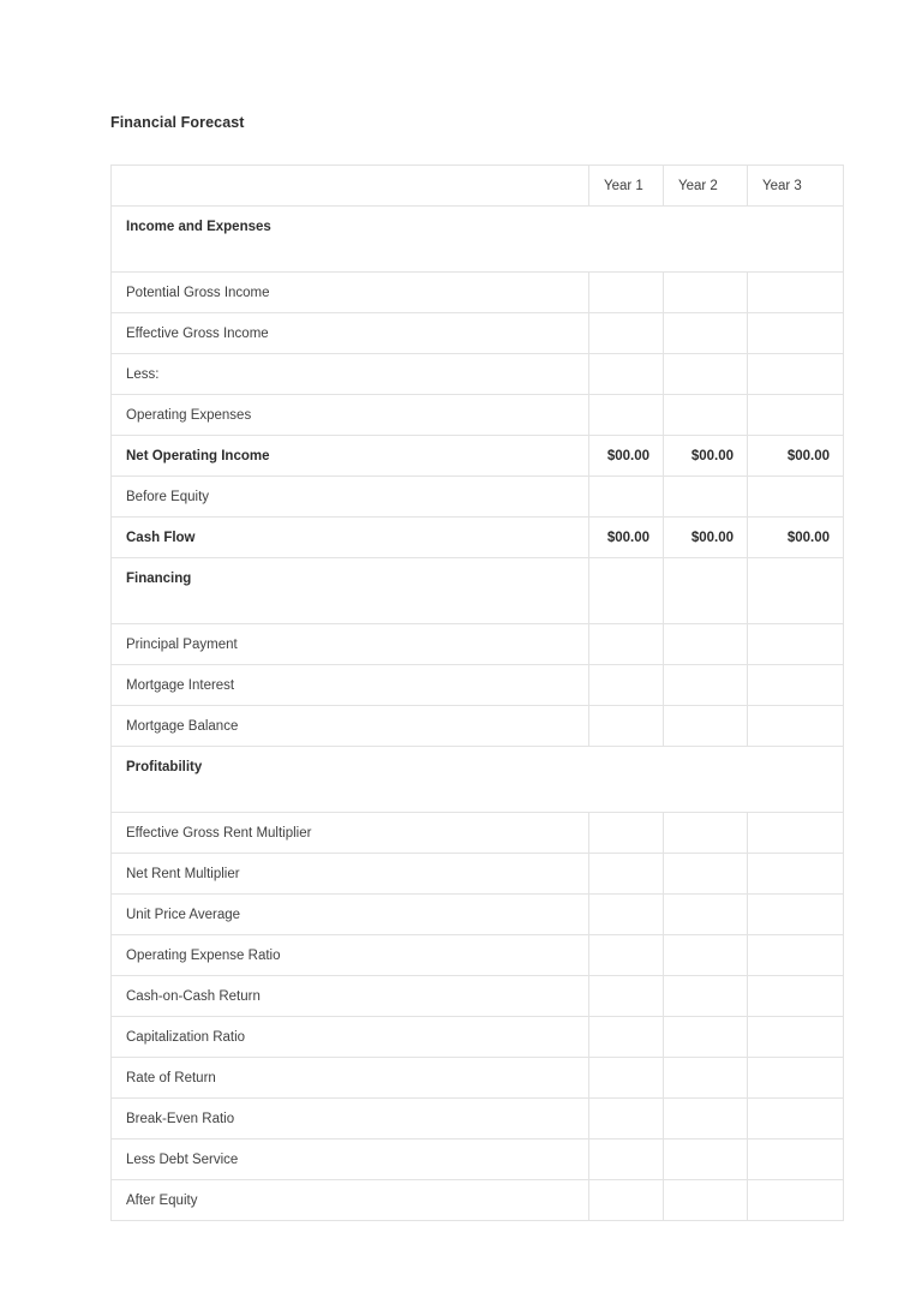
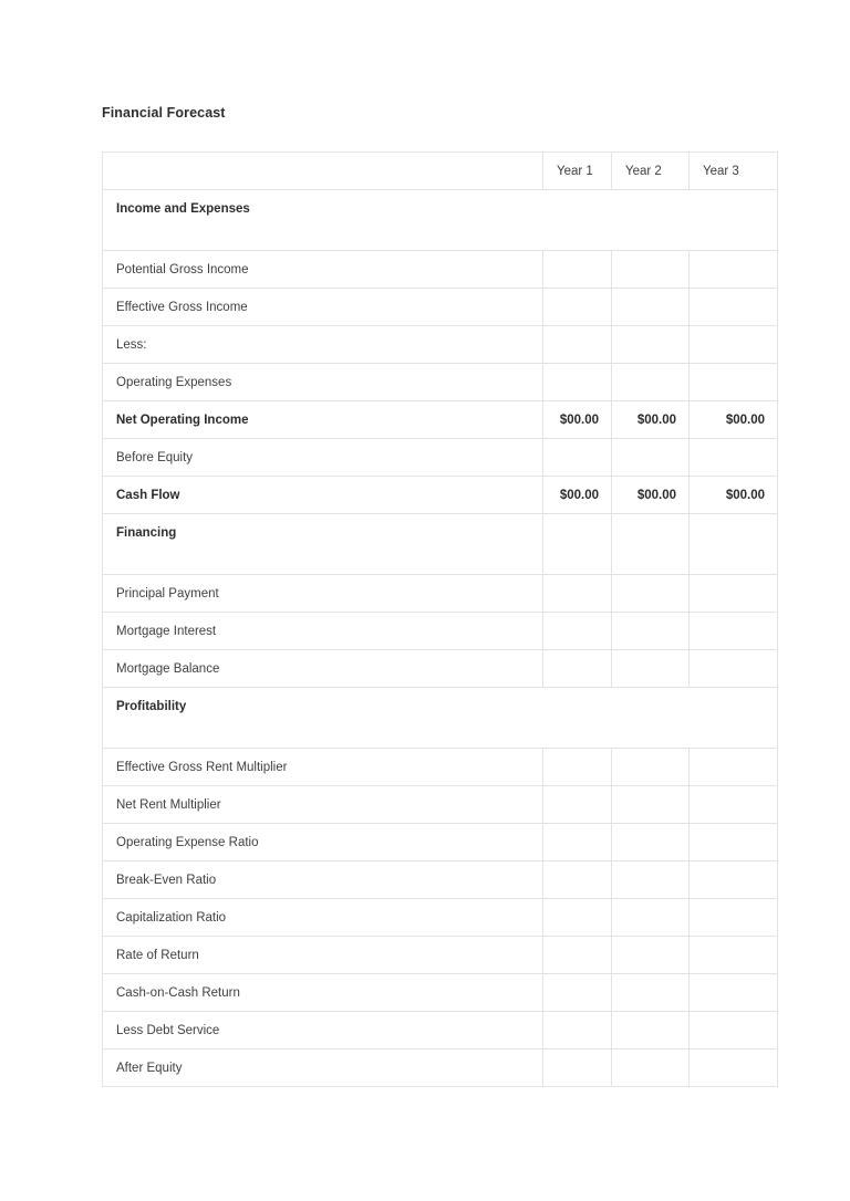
  Financial Forecast
  	Year 1	Year 2	Year 3
  Income and Expenses
  Potential Gross Income
  Effective Gross Income
  Less:
  Operating Expenses
  Net Operating Income	$00.00	$00.00	$00.00
  Before Equity
  Cash Flow	$00.00	$00.00	$00.00
  Financing
  Principal Payment
  Mortgage Interest
  Mortgage Balance
  Profitability
  Effective Gross Rent Multiplier
  Net Rent Multiplier
- Unit Price Average
  Operating Expense Ratio
- Cash-on-Cash Return
+ Break-Even Ratio
  Capitalization Ratio
  Rate of Return
- Break-Even Ratio
+ Cash-on-Cash Return
  Less Debt Service
  After Equity
